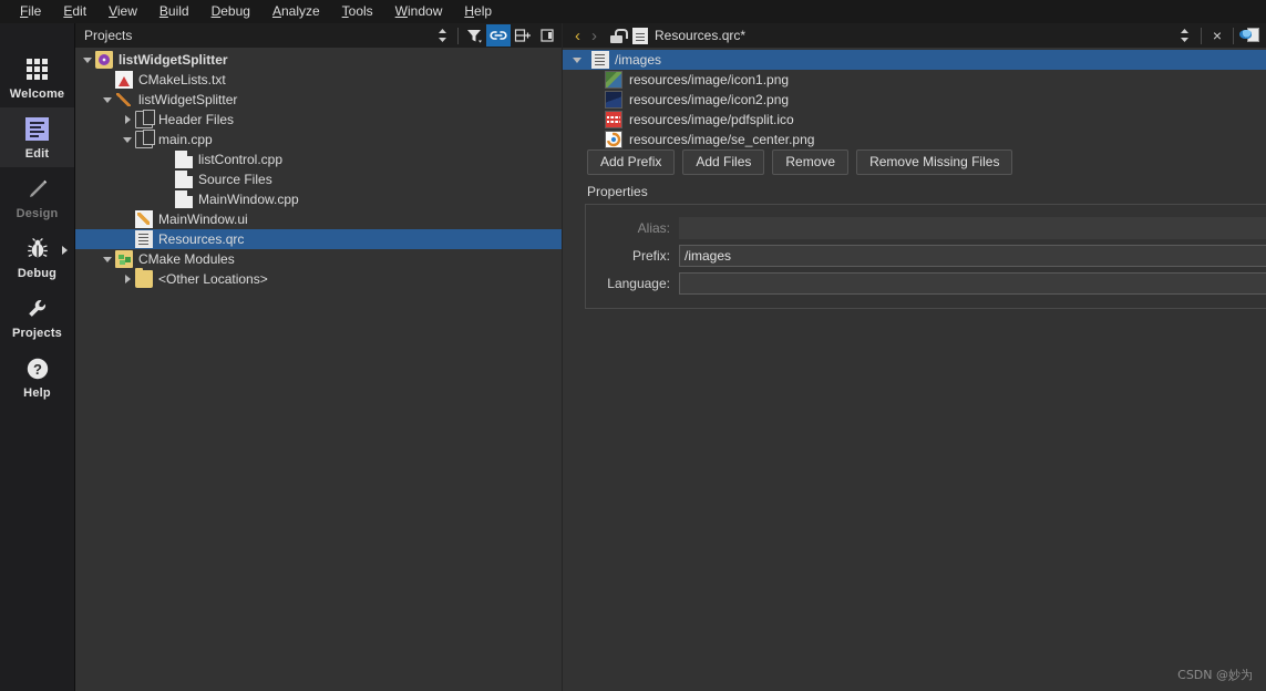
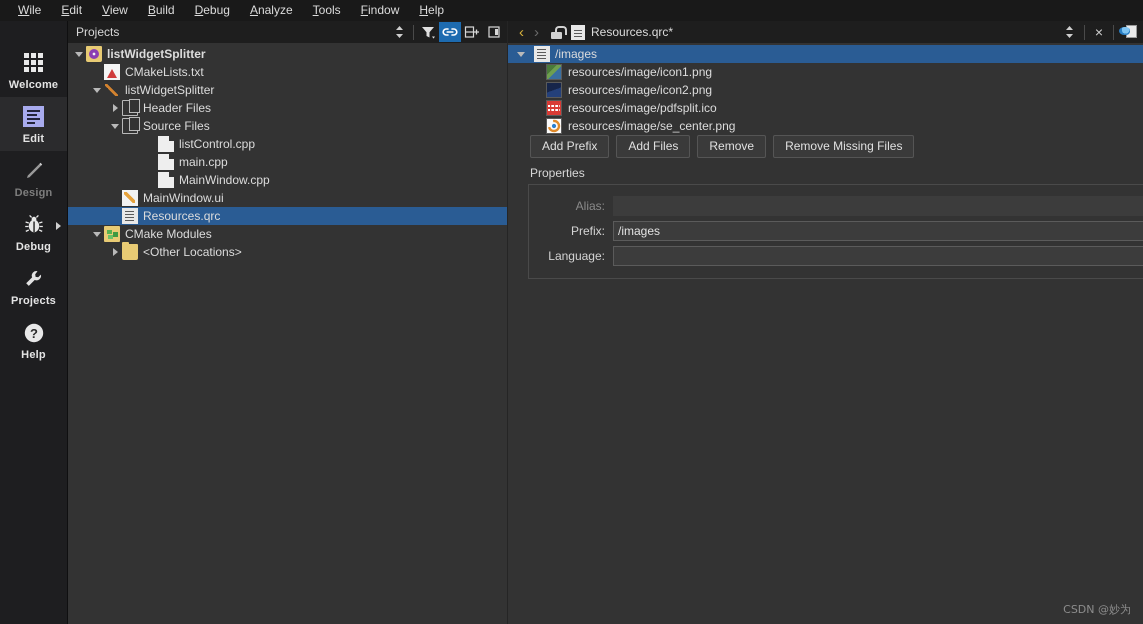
- File
+ Wile
  Edit
  View
  Build
  Debug
  Analyze
  Tools
- Window
+ Findow
  Help
  Welcome
  Edit
  Design
  Debug
  Projects
  ?
  Help
  Projects
  listWidgetSplitter
  CMakeLists.txt
  listWidgetSplitter
  Header Files
- main.cpp
+ Source Files
  listControl.cpp
- Source Files
+ main.cpp
  MainWindow.cpp
  MainWindow.ui
  Resources.qrc
  CMake Modules
  <Other Locations>
  ‹
  ›
  Resources.qrc*
  ×
  /images
  resources/image/icon1.png
  resources/image/icon2.png
  resources/image/pdfsplit.ico
  resources/image/se_center.png
  Add Prefix
  Add Files
  Remove
  Remove Missing Files
  Properties
  Alias:
  Prefix:
  /images
  Language:
  CSDN @妙为
